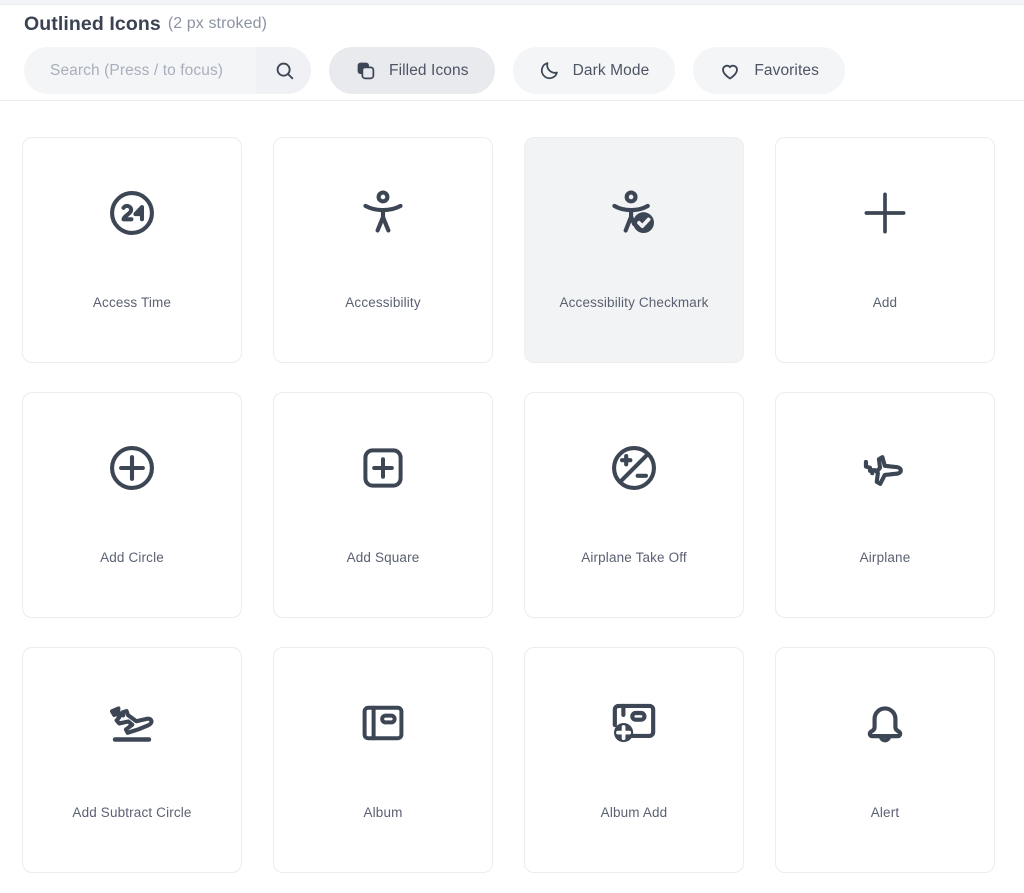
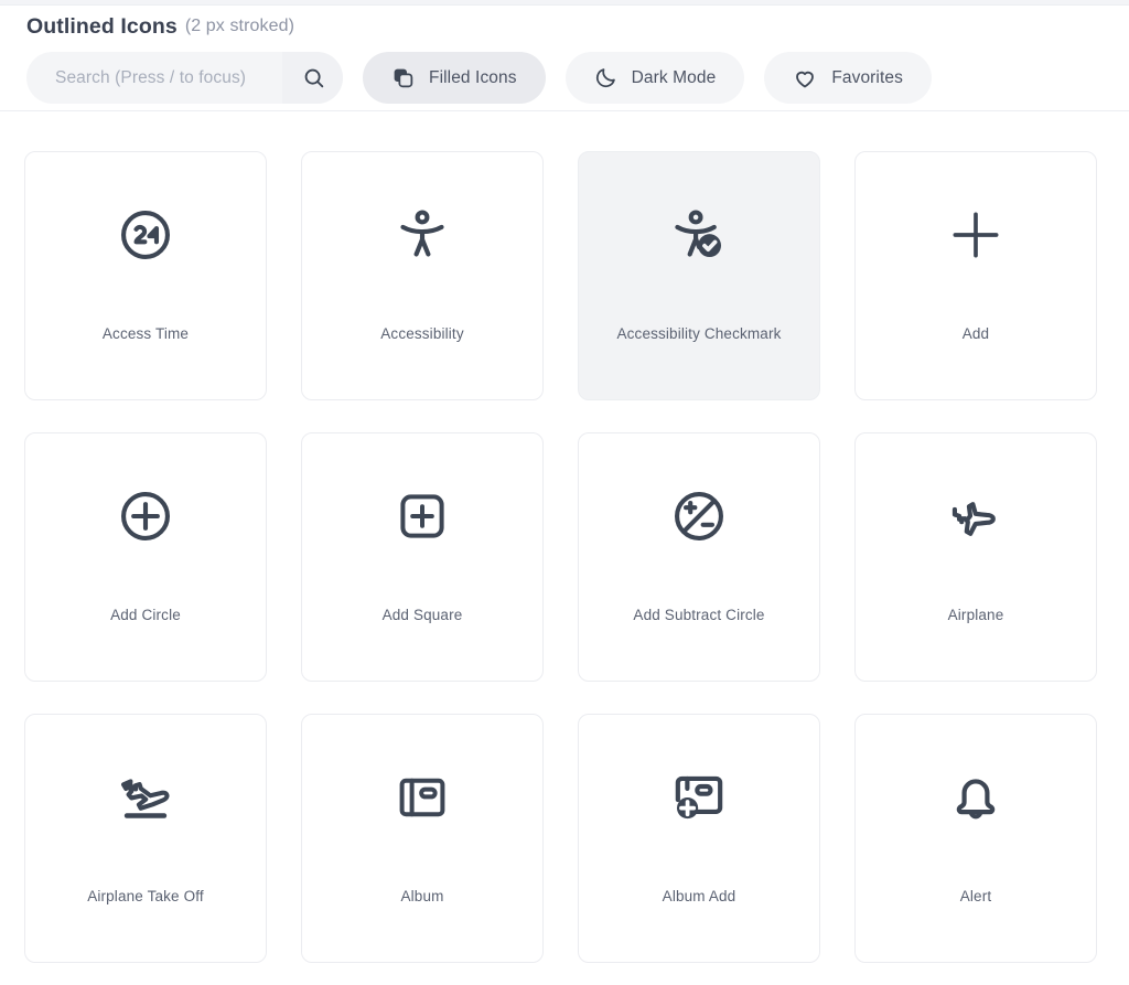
  Outlined Icons
  (2 px stroked)
  Search (Press / to focus)
  Filled Icons
  Dark Mode
  Favorites
  Access Time
  Accessibility
  Accessibility Checkmark
  Add
  Add Circle
  Add Square
- Airplane Take Off
+ Add Subtract Circle
  Airplane
- Add Subtract Circle
+ Airplane Take Off
  Album
  Album Add
  Alert
